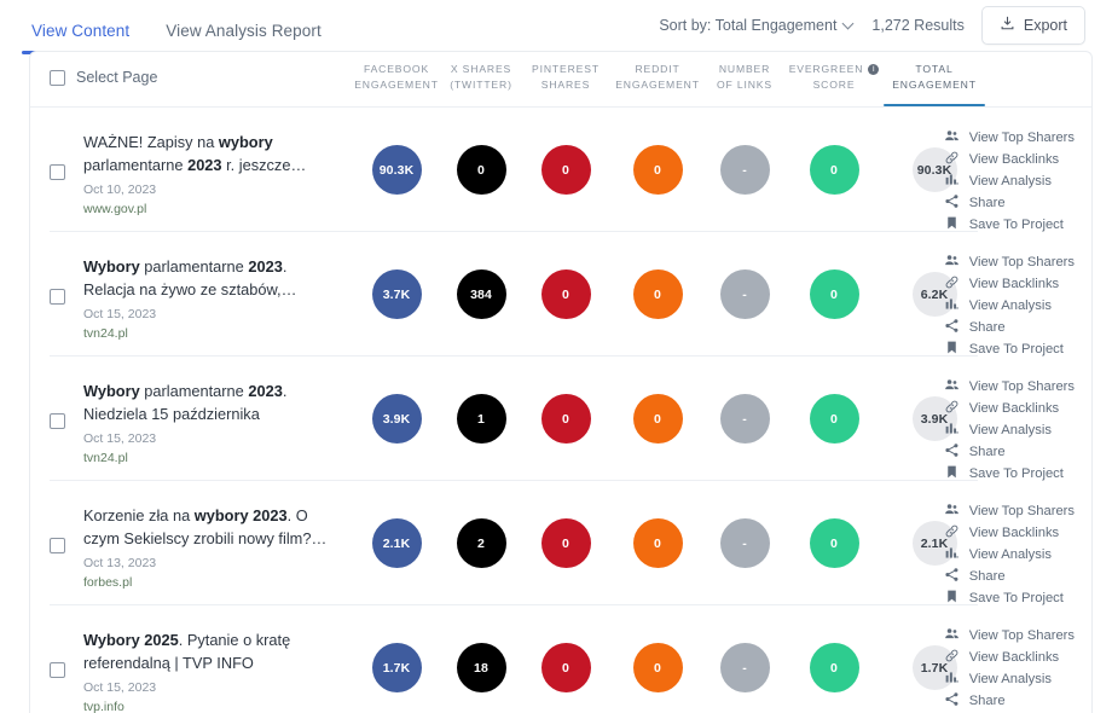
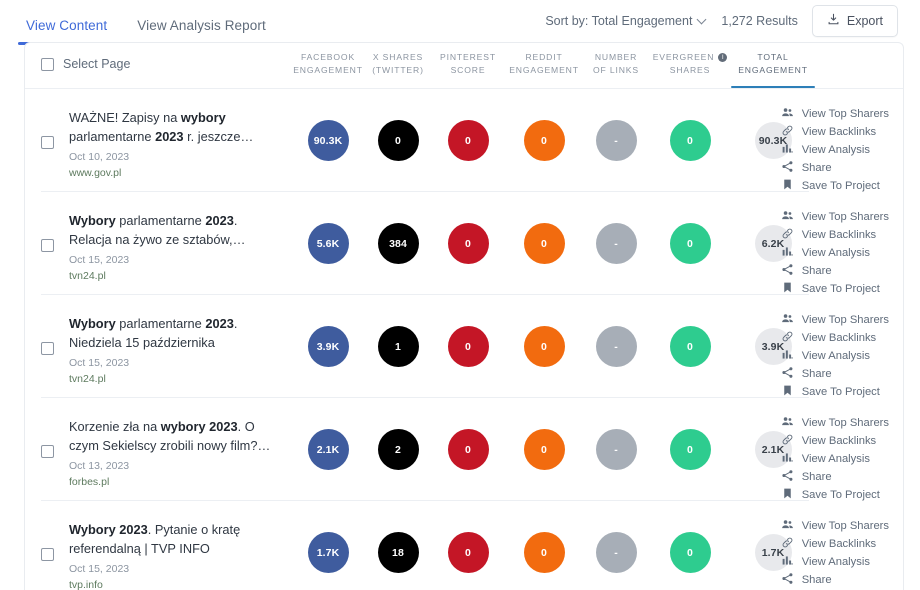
  View Content
  View Analysis Report
  Sort by: Total Engagement
  1,272 Results
  Export
  Select Page
  FACEBOOK
  ENGAGEMENT
  X SHARES
  (TWITTER)
  PINTEREST
- SHARES
+ SCORE
  REDDIT
  ENGAGEMENT
  NUMBER
  OF LINKS
  EVERGREEN
- SCORE
+ SHARES
  TOTAL
  ENGAGEMENT
  WAŻNE! Zapisy na wybory parlamentarne 2023 r. jeszcze…
  Oct 10, 2023
  www.gov.pl
  90.3K
  0
  0
  0
  -
  0
  90.3K
  View Top Sharers
  View Backlinks
  View Analysis
  Share
  Save To Project
  Wybory parlamentarne 2023. Relacja na żywo ze sztabów,…
  Oct 15, 2023
  tvn24.pl
- 3.7K
+ 5.6K
  384
  0
  0
  -
  0
  6.2K
  View Top Sharers
  View Backlinks
  View Analysis
  Share
  Save To Project
  Wybory parlamentarne 2023. Niedziela 15 października
  Oct 15, 2023
  tvn24.pl
  3.9K
  1
  0
  0
  -
  0
  3.9K
  View Top Sharers
  View Backlinks
  View Analysis
  Share
  Save To Project
  Korzenie zła na wybory 2023. O czym Sekielscy zrobili nowy film?…
  Oct 13, 2023
  forbes.pl
  2.1K
  2
  0
  0
  -
  0
  2.1K
  View Top Sharers
  View Backlinks
  View Analysis
  Share
  Save To Project
- Wybory 2025. Pytanie o kratę referendalną | TVP INFO
+ Wybory 2023. Pytanie o kratę referendalną | TVP INFO
  Oct 15, 2023
  tvp.info
  1.7K
  18
  0
  0
  -
  0
  1.7K
  View Top Sharers
  View Backlinks
  View Analysis
  Share
